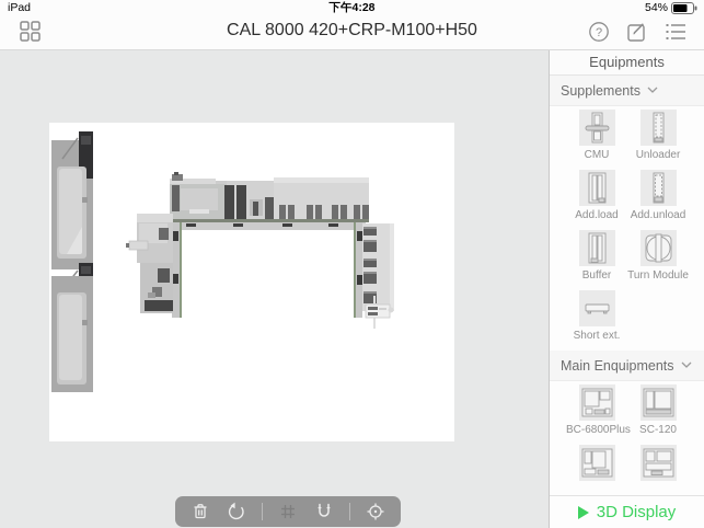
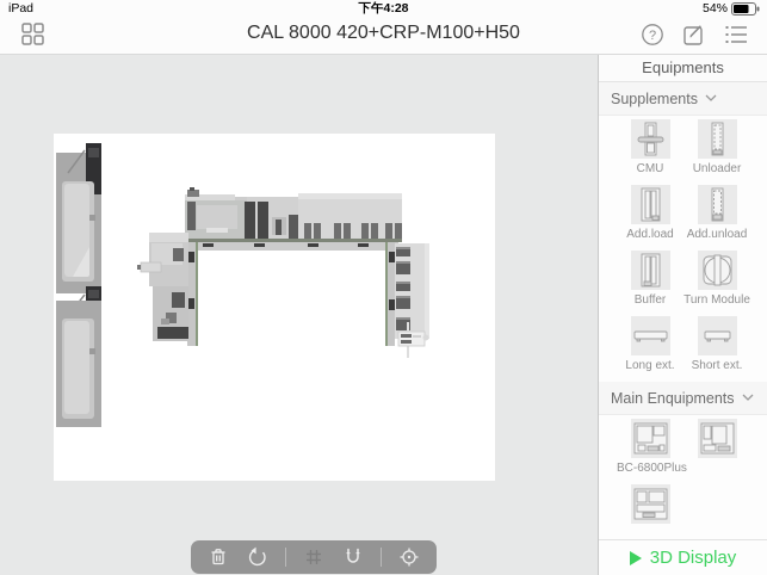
  iPad
  下午4:28
  54%
  CAL 8000 420+CRP-M100+H50
  ?
  Equipments
  Supplements
  CMU
  Unloader
  Add.load
  Add.unload
  Buffer
  Turn Module
+ Long ext.
  Short ext.
  Main Enquipments
  BC-6800Plu
- SC-120
  3D Display
